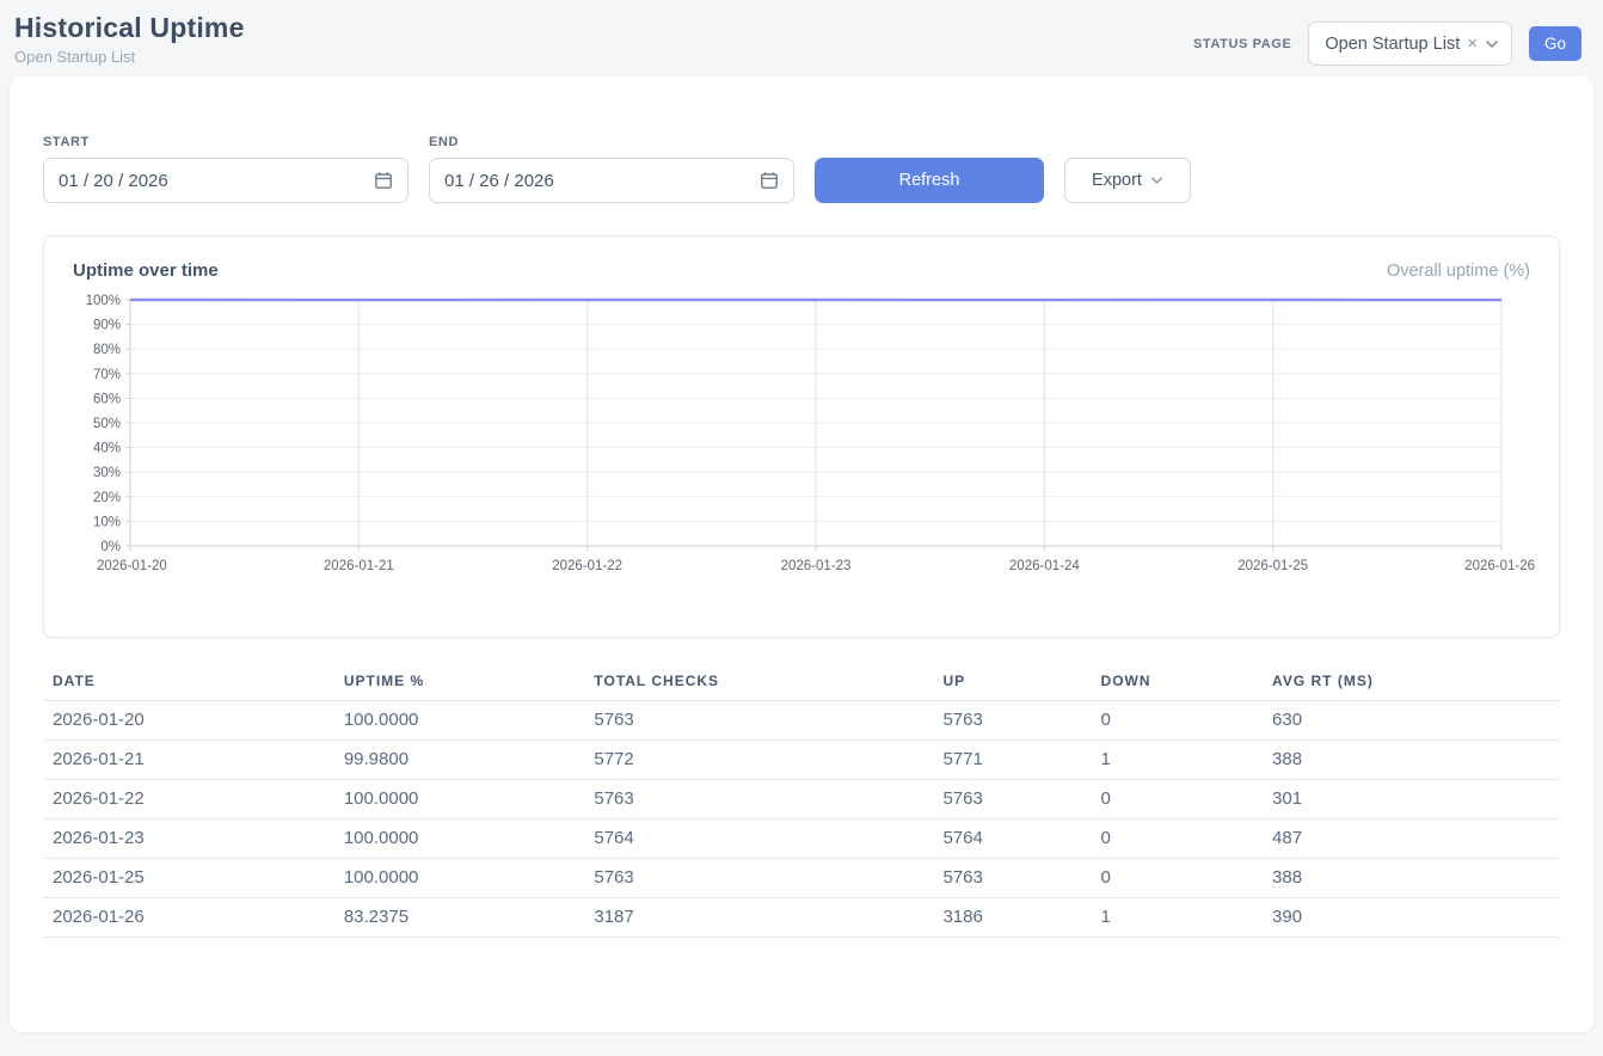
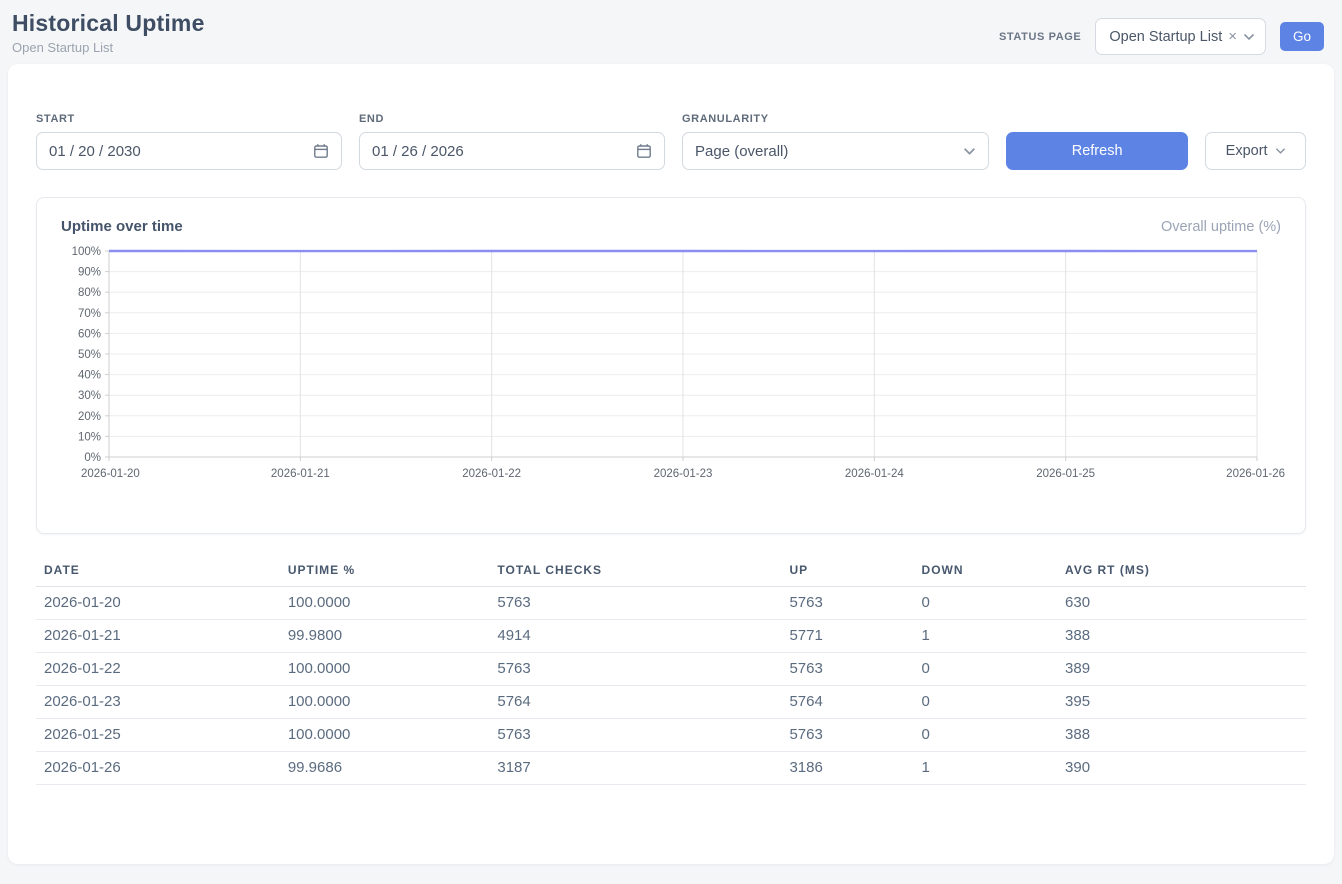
  Historical Uptime
  Open Startup List
  STATUS PAGE
  Open Startup List
  ×
  Go
  START
- 01 / 20 / 2026
+ 01 / 20 / 2030
  END
  01 / 26 / 2026
+ GRANULARITY
+ Page (overall)
  Refresh
  Export
  Uptime over time
  Overall uptime (%)
  0%
  10%
  20%
  30%
  40%
  50%
  60%
  70%
  80%
  90%
  100%
  2026-01-20
  2026-01-21
  2026-01-22
  2026-01-23
  2026-01-24
  2026-01-25
  2026-01-26
  DATE	UPTIME %	TOTAL CHECKS	UP	DOWN	AVG RT (MS)
  2026-01-20	100.0000	5763	5763	0	630
- 2026-01-21	99.9800	5772	5771	1	388
+ 2026-01-21	99.9800	4914	5771	1	388
- 2026-01-22	100.0000	5763	5763	0	301
+ 2026-01-22	100.0000	5763	5763	0	389
- 2026-01-23	100.0000	5764	5764	0	487
+ 2026-01-23	100.0000	5764	5764	0	395
  2026-01-25	100.0000	5763	5763	0	388
- 2026-01-26	83.2375	3187	3186	1	390
+ 2026-01-26	99.9686	3187	3186	1	390
